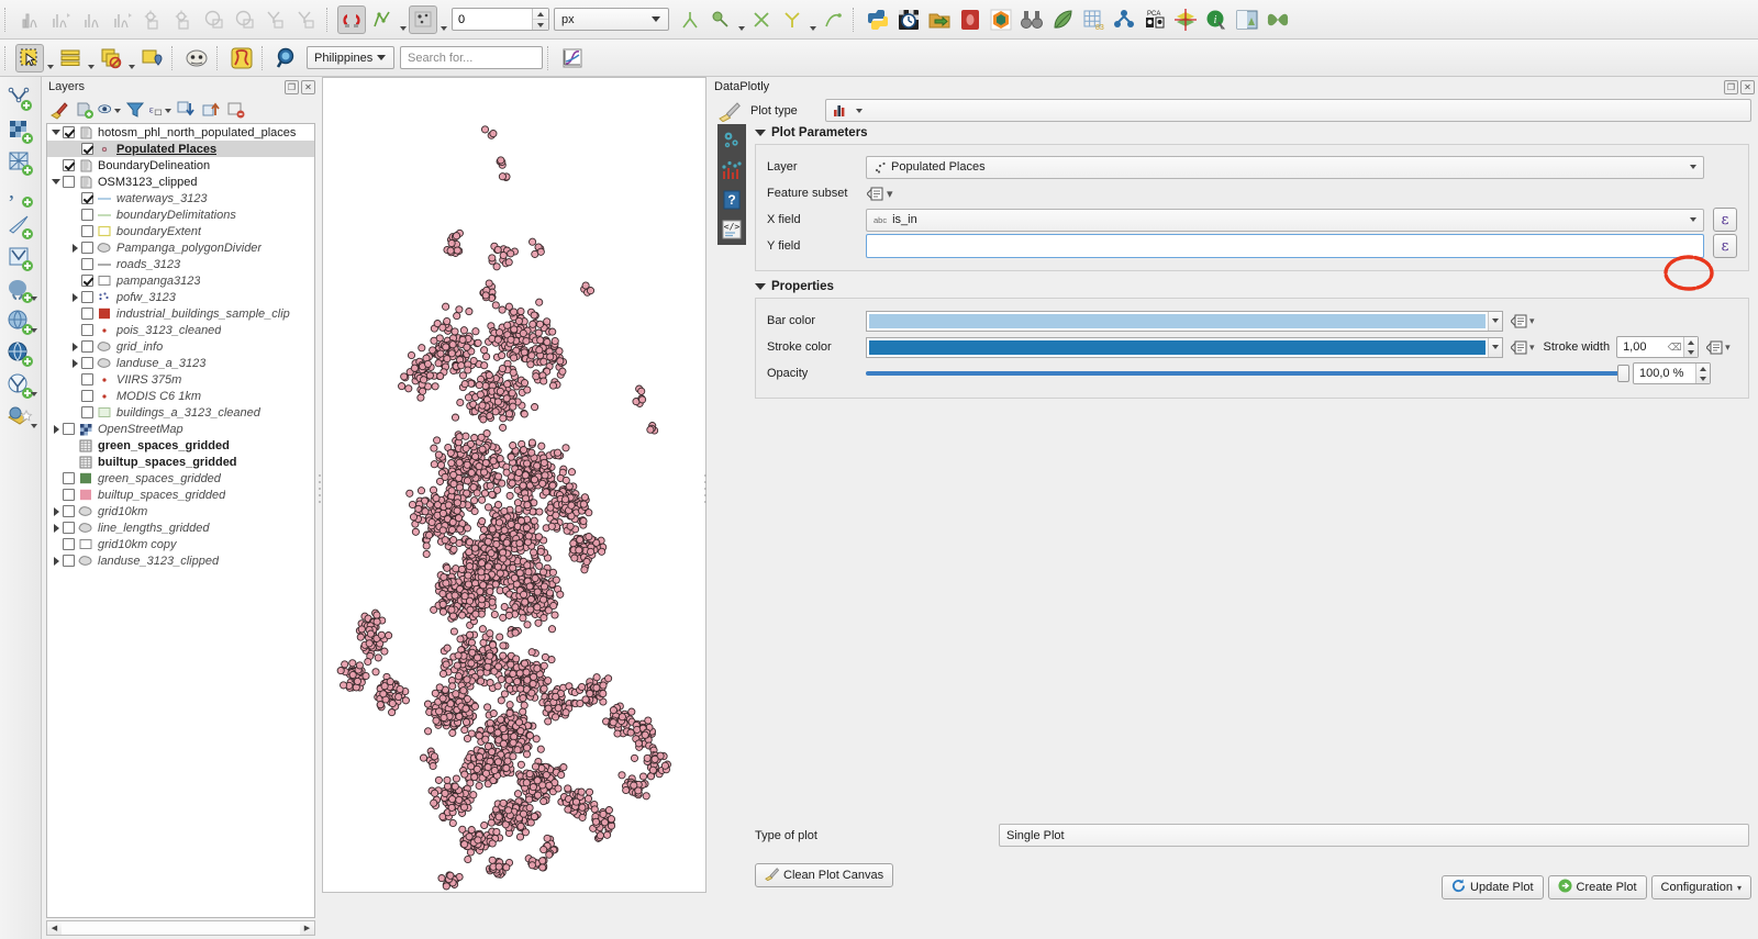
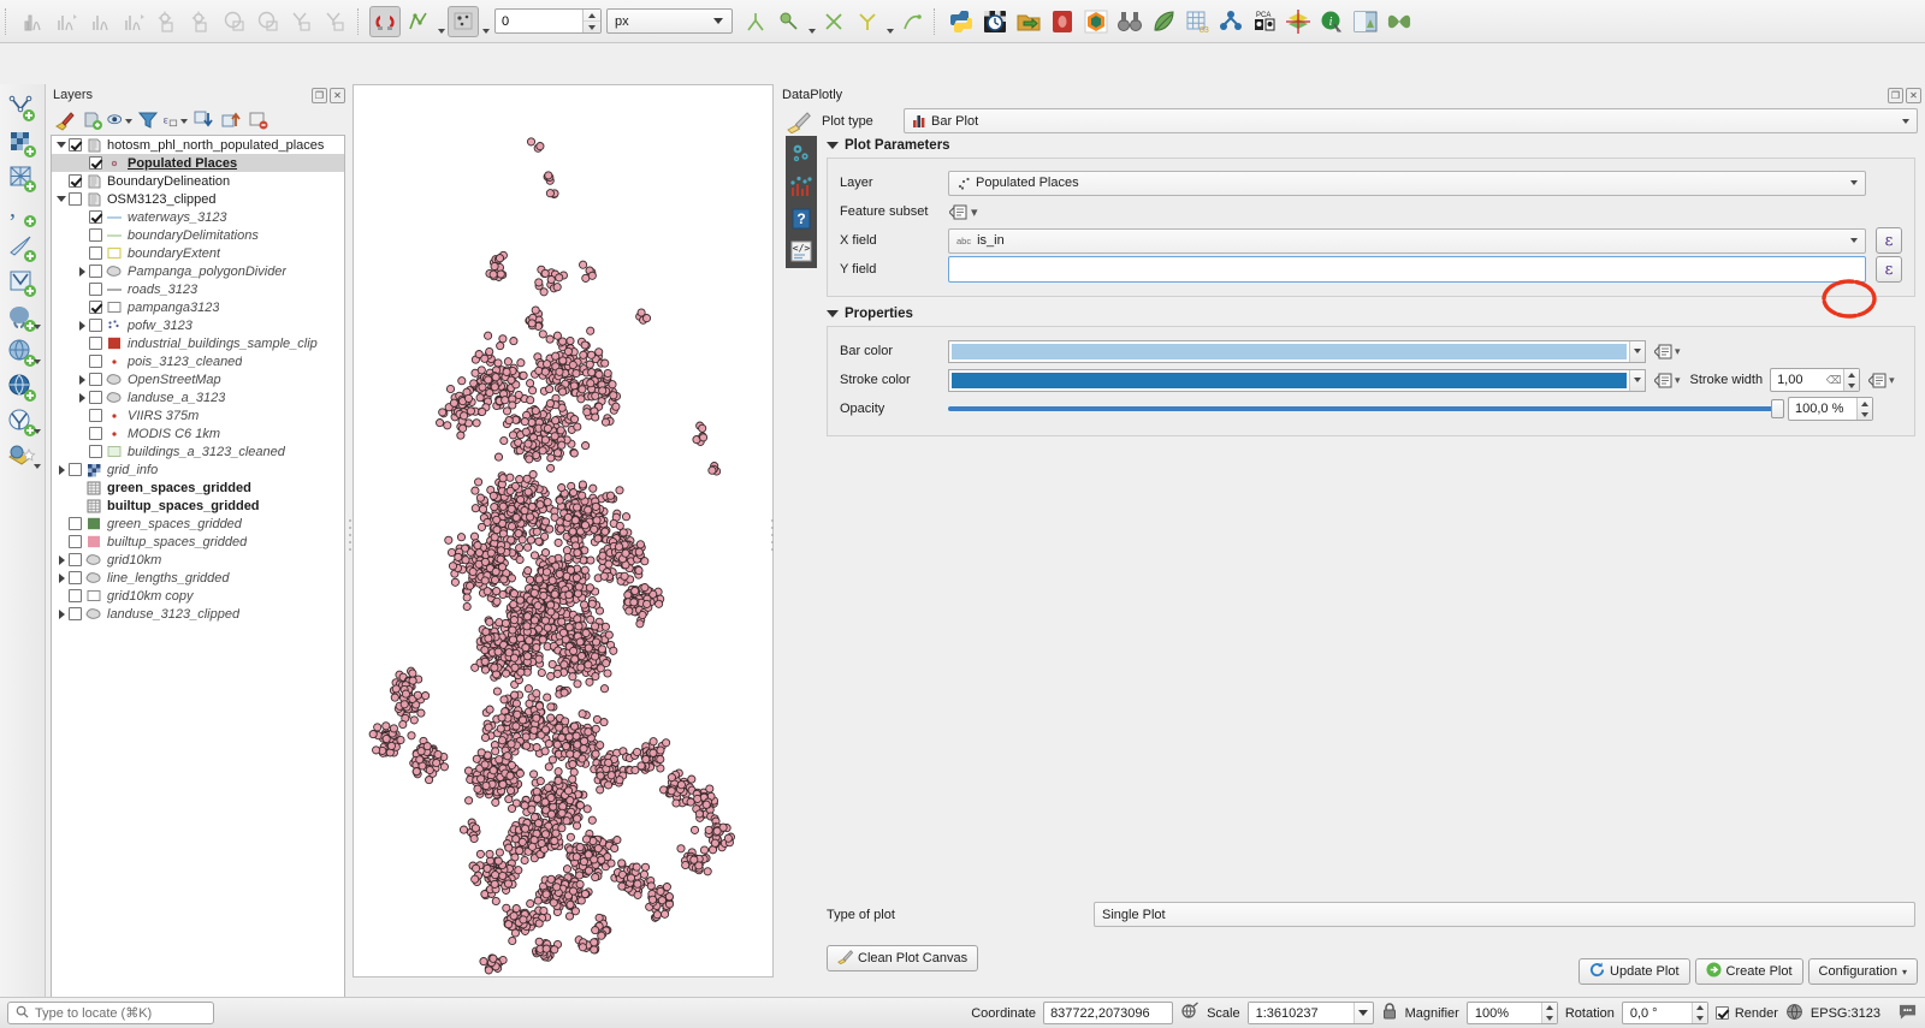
  0
  px
  i
- Philippines
- Search for...
  ,
  Layers
  ❐
  ✕
  ε
  hotosm_phl_north_populated_places
  Populated Places
  BoundaryDelineation
  OSM3123_clipped
  waterways_3123
  boundaryDelimitations
  boundaryExtent
  Pampanga_polygonDivider
  roads_3123
  pampanga3123
  pofw_3123
  industrial_buildings_sample_clip
  pois_3123_cleaned
- grid_info
+ OpenStreetMap
  landuse_a_3123
  VIIRS 375m
  MODIS C6 1km
  buildings_a_3123_cleaned
- OpenStreetMap
+ grid_info
  green_spaces_gridded
  builtup_spaces_gridded
  green_spaces_gridded
  builtup_spaces_gridded
  grid10km
  line_lengths_gridded
  grid10km copy
  landuse_3123_clipped
  DataPlotly
  ❐
  ✕
  Plot type
+ Bar Plot
  ?
  </>
  Plot Parameters
  Layer
  Populated Places
  Feature subset
  ▾
  X field
  abc
  is_in
  ε
  Y field
  ε
  Properties
  Bar color
  ▾
  Stroke color
  ▾
  Stroke width
  1,00
  ⌫
  ▾
  Opacity
  100,0 %
  Type of plot
  Single Plot
  Clean Plot Canvas
  Update Plot
  Create Plot
  Configuration
  ▾
+ Type to locate (⌘K)
+ Coordinate
+ 837722,2073096
+ Scale
+ 1:3610237
+ Magnifier
+ 100%
+ Rotation
+ 0,0 °
+ Render
+ EPSG:3123
